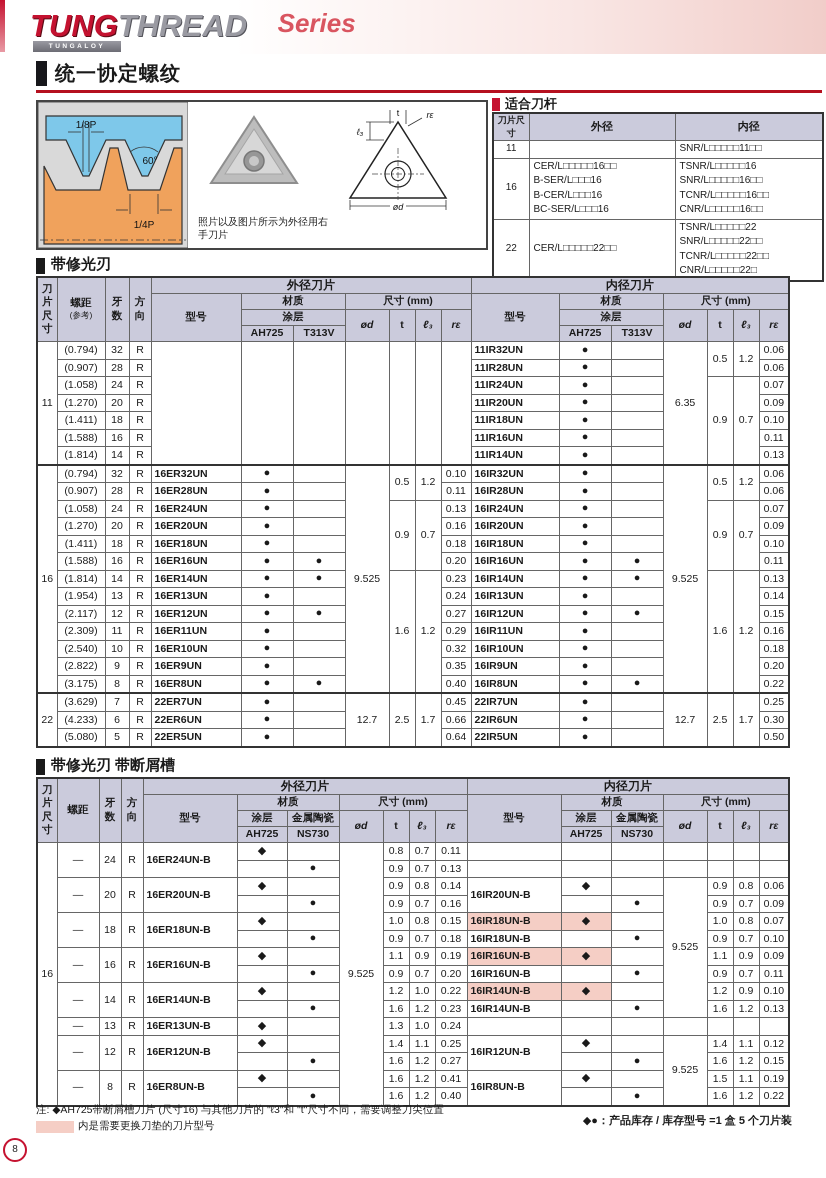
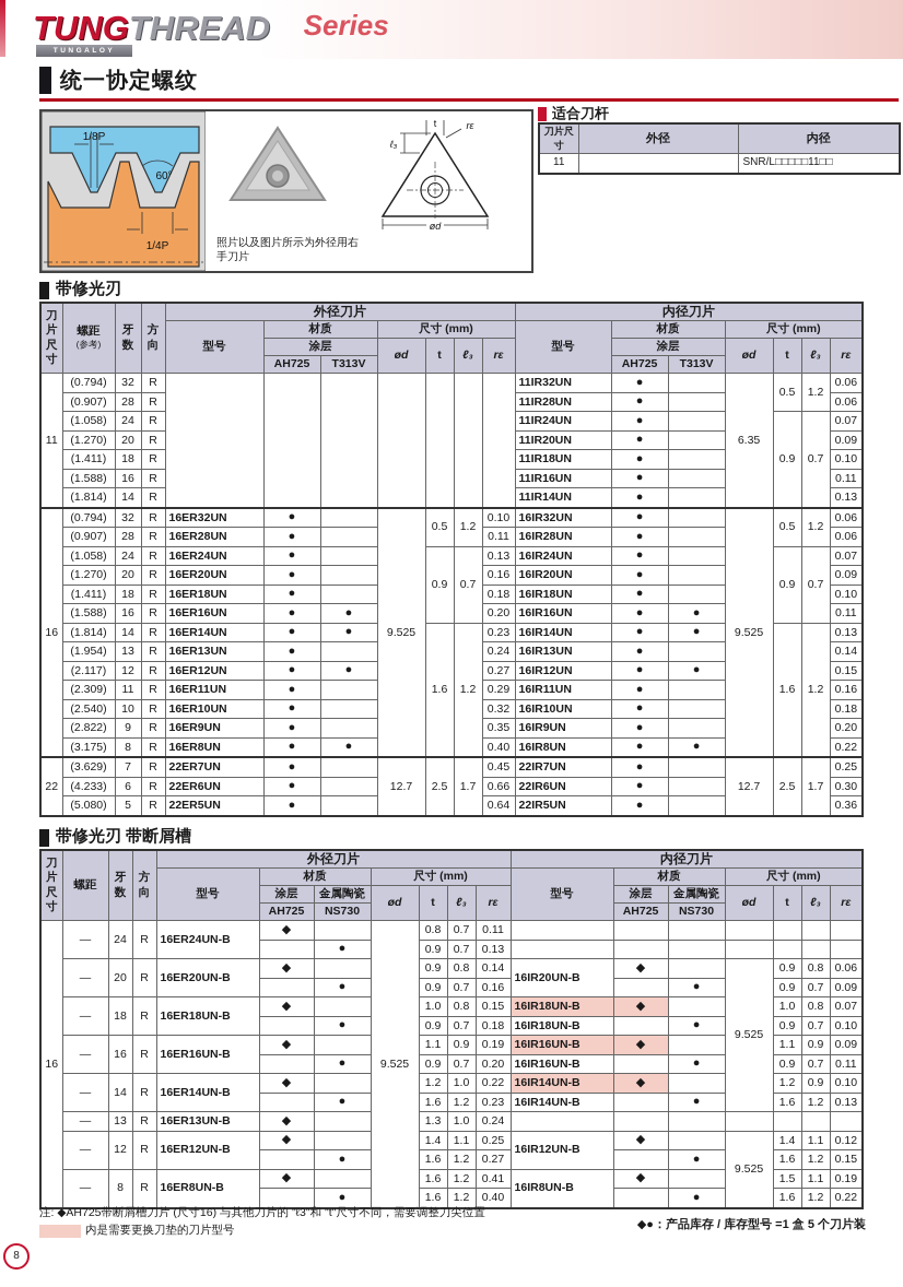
  TUNGTHREAD Series
  统一协定螺纹
  1/8P
  60°
  1/4P
  t
  rε
  ℓ₃
  ød
  照片以及图片所示为外径用右
  手刀片
  适合刀杆
  刀片尺寸	外径	内径
  11		SNR/L□□□□□11□□
- 16	CER/L□□□□□16□□ B-SER/L□□□16 B-CER/L□□□16 BC-SER/L□□□16	TSNR/L□□□□□16 SNR/L□□□□□16□□ TCNR/L□□□□□16□□ CNR/L□□□□□16□□
- 22	CER/L□□□□□22□□	TSNR/L□□□□□22 SNR/L□□□□□22□□ TCNR/L□□□□□22□□ CNR/L□□□□□22□
  带修光刃
  刀片尺寸	螺距(参考)	牙数	方向	外径刀片	内径刀片
  型号	材质	尺寸 (mm)	型号	材质	尺寸 (mm)
  涂层	ød	t	ℓ₃	rε	涂层	ød	t	ℓ₃	rε
  AH725	T313V	AH725	T313V
  11	(0.794)	32	R								11IR32UN	●		6.35	0.5	1.2	0.06
  (0.907)	28	R	11IR28UN	●		0.06
  (1.058)	24	R	11IR24UN	●		0.9	0.7	0.07
  (1.270)	20	R	11IR20UN	●		0.09
  (1.411)	18	R	11IR18UN	●		0.10
  (1.588)	16	R	11IR16UN	●		0.11
  (1.814)	14	R	11IR14UN	●		0.13
  16	(0.794)	32	R	16ER32UN	●		9.525	0.5	1.2	0.10	16IR32UN	●		9.525	0.5	1.2	0.06
  (0.907)	28	R	16ER28UN	●		0.11	16IR28UN	●		0.06
  (1.058)	24	R	16ER24UN	●		0.9	0.7	0.13	16IR24UN	●		0.9	0.7	0.07
  (1.270)	20	R	16ER20UN	●		0.16	16IR20UN	●		0.09
  (1.411)	18	R	16ER18UN	●		0.18	16IR18UN	●		0.10
  (1.588)	16	R	16ER16UN	●	●	0.20	16IR16UN	●	●	0.11
  (1.814)	14	R	16ER14UN	●	●	1.6	1.2	0.23	16IR14UN	●	●	1.6	1.2	0.13
  (1.954)	13	R	16ER13UN	●		0.24	16IR13UN	●		0.14
  (2.117)	12	R	16ER12UN	●	●	0.27	16IR12UN	●	●	0.15
  (2.309)	11	R	16ER11UN	●		0.29	16IR11UN	●		0.16
  (2.540)	10	R	16ER10UN	●		0.32	16IR10UN	●		0.18
  (2.822)	9	R	16ER9UN	●		0.35	16IR9UN	●		0.20
  (3.175)	8	R	16ER8UN	●	●	0.40	16IR8UN	●	●	0.22
  22	(3.629)	7	R	22ER7UN	●		12.7	2.5	1.7	0.45	22IR7UN	●		12.7	2.5	1.7	0.25
  (4.233)	6	R	22ER6UN	●		0.66	22IR6UN	●		0.30
- (5.080)	5	R	22ER5UN	●		0.64	22IR5UN	●		0.50
+ (5.080)	5	R	22ER5UN	●		0.64	22IR5UN	●		0.36
  带修光刃 带断屑槽
  刀片尺寸	螺距	牙数	方向	外径刀片	内径刀片
  型号	材质	尺寸 (mm)	型号	材质	尺寸 (mm)
  涂层	金属陶瓷	ød	t	ℓ₃	rε	涂层	金属陶瓷	ød	t	ℓ₃	rε
  AH725	NS730	AH725	NS730
  16	—	24	R	16ER24UN-B	◆		9.525	0.8	0.7	0.11
  	●	0.9	0.7	0.13
  —	20	R	16ER20UN-B	◆		0.9	0.8	0.14	16IR20UN-B	◆		9.525	0.9	0.8	0.06
  	●	0.9	0.7	0.16		●	0.9	0.7	0.09
  —	18	R	16ER18UN-B	◆		1.0	0.8	0.15	16IR18UN-B	◆		1.0	0.8	0.07
  	●	0.9	0.7	0.18	16IR18UN-B		●	0.9	0.7	0.10
  —	16	R	16ER16UN-B	◆		1.1	0.9	0.19	16IR16UN-B	◆		1.1	0.9	0.09
  	●	0.9	0.7	0.20	16IR16UN-B		●	0.9	0.7	0.11
  —	14	R	16ER14UN-B	◆		1.2	1.0	0.22	16IR14UN-B	◆		1.2	0.9	0.10
  	●	1.6	1.2	0.23	16IR14UN-B		●	1.6	1.2	0.13
  —	13	R	16ER13UN-B	◆		1.3	1.0	0.24
  —	12	R	16ER12UN-B	◆		1.4	1.1	0.25	16IR12UN-B	◆		9.525	1.4	1.1	0.12
  	●	1.6	1.2	0.27		●	1.6	1.2	0.15
  —	8	R	16ER8UN-B	◆		1.6	1.2	0.41	16IR8UN-B	◆		1.5	1.1	0.19
  	●	1.6	1.2	0.40		●	1.6	1.2	0.22
  注: ◆AH725带断屑槽刀片 (尺寸16) 与其他刀片的 "ℓ3"和 "t"尺寸不同，需要调整刀尖位置
  内是需要更换刀垫的刀片型号
  ◆●：产品库存 / 库存型号 =1 盒 5 个刀片装
  8
